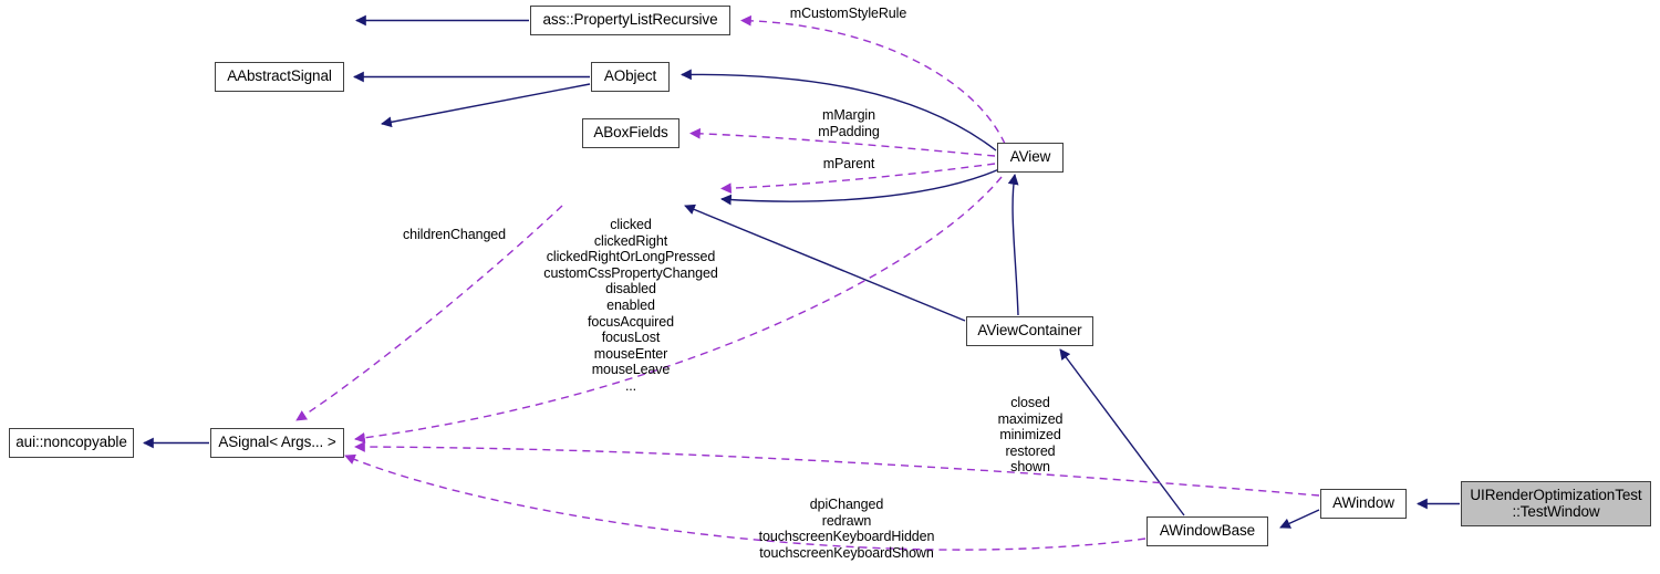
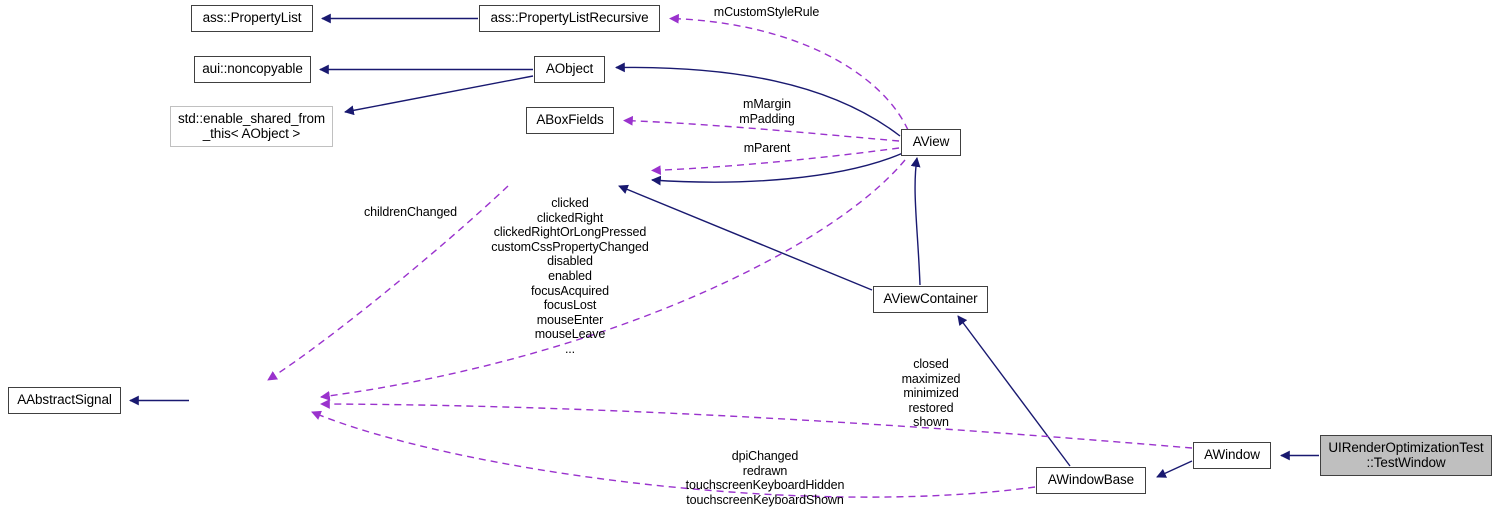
+ ass::PropertyList
  ass::PropertyListRecursive
- AAbstractSignal
+ aui::noncopyable
  AObject
+ std::enable_shared_from
+ _this< AObject >
  ABoxFields
  AView
  AViewContainer
- aui::noncopyable
+ AAbstractSignal
- ASignal< Args... >
  AWindow
  AWindowBase
  UIRenderOptimizationTest
  ::TestWindow
  mCustomStyleRule
  mMargin
  mPadding
  mParent
  childrenChanged
  clicked
  clickedRight
  clickedRightOrLongPressed
  customCssPropertyChanged
  disabled
  enabled
  focusAcquired
  focusLost
  mouseEnter
  mouseLeave
  ...
  closed
  maximized
  minimized
  restored
  shown
  dpiChanged
  redrawn
  touchscreenKeyboardHidden
  touchscreenKeyboardShown
